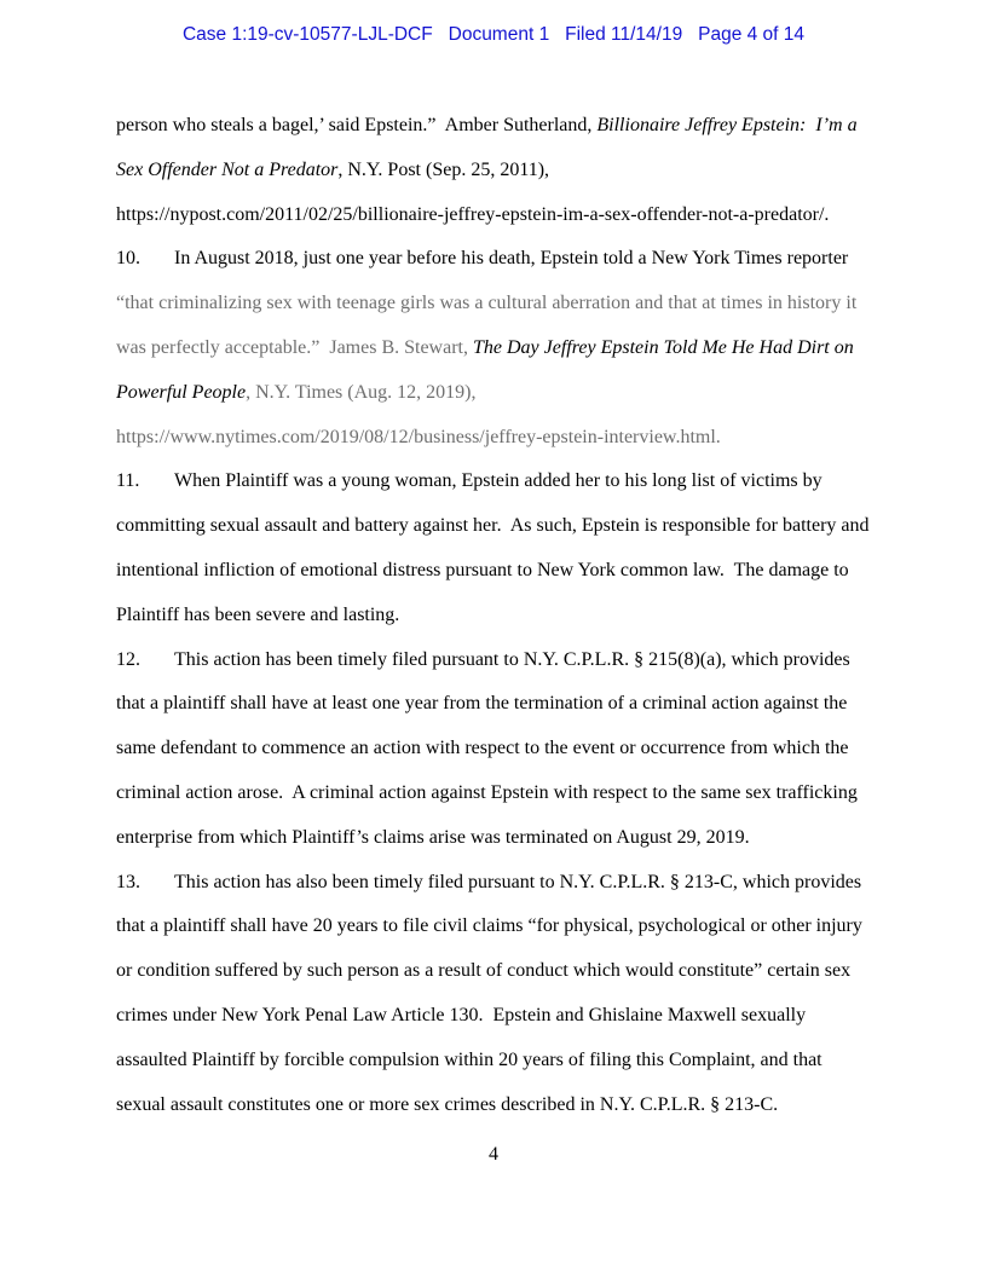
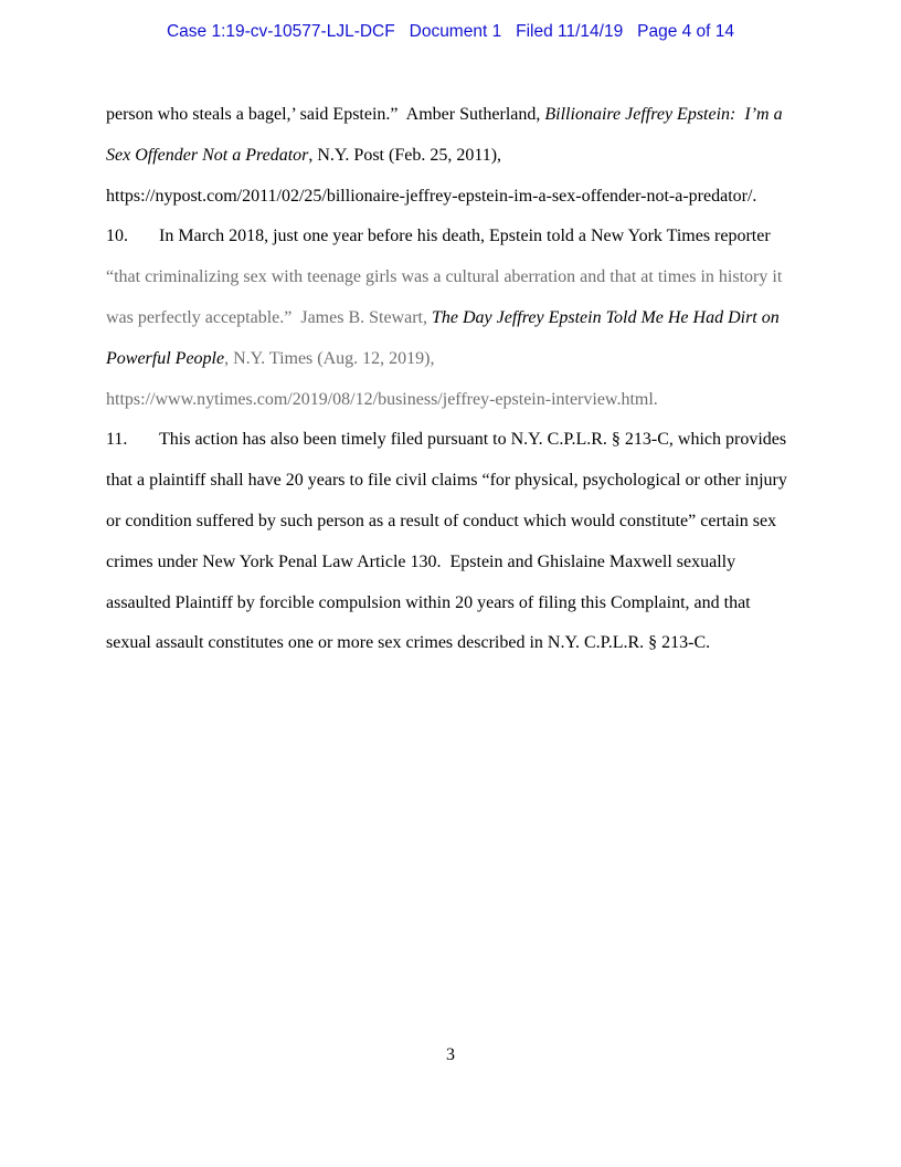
  Case 1:19-cv-10577-LJL-DCF Document 1 Filed 11/14/19 Page 4 of 14
- person who steals a bagel,’ said Epstein.” Amber Sutherland, Billionaire Jeffrey Epstein: I’m a Sex Offender Not a Predator, N.Y. Post (Sep. 25, 2011), https://nypost.com/2011/02/25/billionaire-jeffrey-epstein-im-a-sex-offender-not-a-predator/.
+ person who steals a bagel,’ said Epstein.” Amber Sutherland, Billionaire Jeffrey Epstein: I’m a Sex Offender Not a Predator, N.Y. Post (Feb. 25, 2011), https://nypost.com/2011/02/25/billionaire-jeffrey-epstein-im-a-sex-offender-not-a-predator/.
- 10. In August 2018, just one year before his death, Epstein told a New York Times reporter “that criminalizing sex with teenage girls was a cultural aberration and that at times in history it was perfectly acceptable.” James B. Stewart, The Day Jeffrey Epstein Told Me He Had Dirt on Powerful People, N.Y. Times (Aug. 12, 2019), https://www.nytimes.com/2019/08/12/business/jeffrey-epstein-interview.html.
+ 10. In March 2018, just one year before his death, Epstein told a New York Times reporter “that criminalizing sex with teenage girls was a cultural aberration and that at times in history it was perfectly acceptable.” James B. Stewart, The Day Jeffrey Epstein Told Me He Had Dirt on Powerful People, N.Y. Times (Aug. 12, 2019), https://www.nytimes.com/2019/08/12/business/jeffrey-epstein-interview.html.
- 11. When Plaintiff was a young woman, Epstein added her to his long list of victims by committing sexual assault and battery against her. As such, Epstein is responsible for battery and intentional infliction of emotional distress pursuant to New York common law. The damage to Plaintiff has been severe and lasting.
- 12. This action has been timely filed pursuant to N.Y. C.P.L.R. § 215(8)(a), which provides that a plaintiff shall have at least one year from the termination of a criminal action against the same defendant to commence an action with respect to the event or occurrence from which the criminal action arose. A criminal action against Epstein with respect to the same sex trafficking enterprise from which Plaintiff’s claims arise was terminated on August 29, 2019.
- 13. This action has also been timely filed pursuant to N.Y. C.P.L.R. § 213-C, which provides that a plaintiff shall have 20 years to file civil claims “for physical, psychological or other injury or condition suffered by such person as a result of conduct which would constitute” certain sex crimes under New York Penal Law Article 130. Epstein and Ghislaine Maxwell sexually assaulted Plaintiff by forcible compulsion within 20 years of filing this Complaint, and that sexual assault constitutes one or more sex crimes described in N.Y. C.P.L.R. § 213-C.
+ 11. This action has also been timely filed pursuant to N.Y. C.P.L.R. § 213-C, which provides that a plaintiff shall have 20 years to file civil claims “for physical, psychological or other injury or condition suffered by such person as a result of conduct which would constitute” certain sex crimes under New York Penal Law Article 130. Epstein and Ghislaine Maxwell sexually assaulted Plaintiff by forcible compulsion within 20 years of filing this Complaint, and that sexual assault constitutes one or more sex crimes described in N.Y. C.P.L.R. § 213-C.
- 4
+ 3
